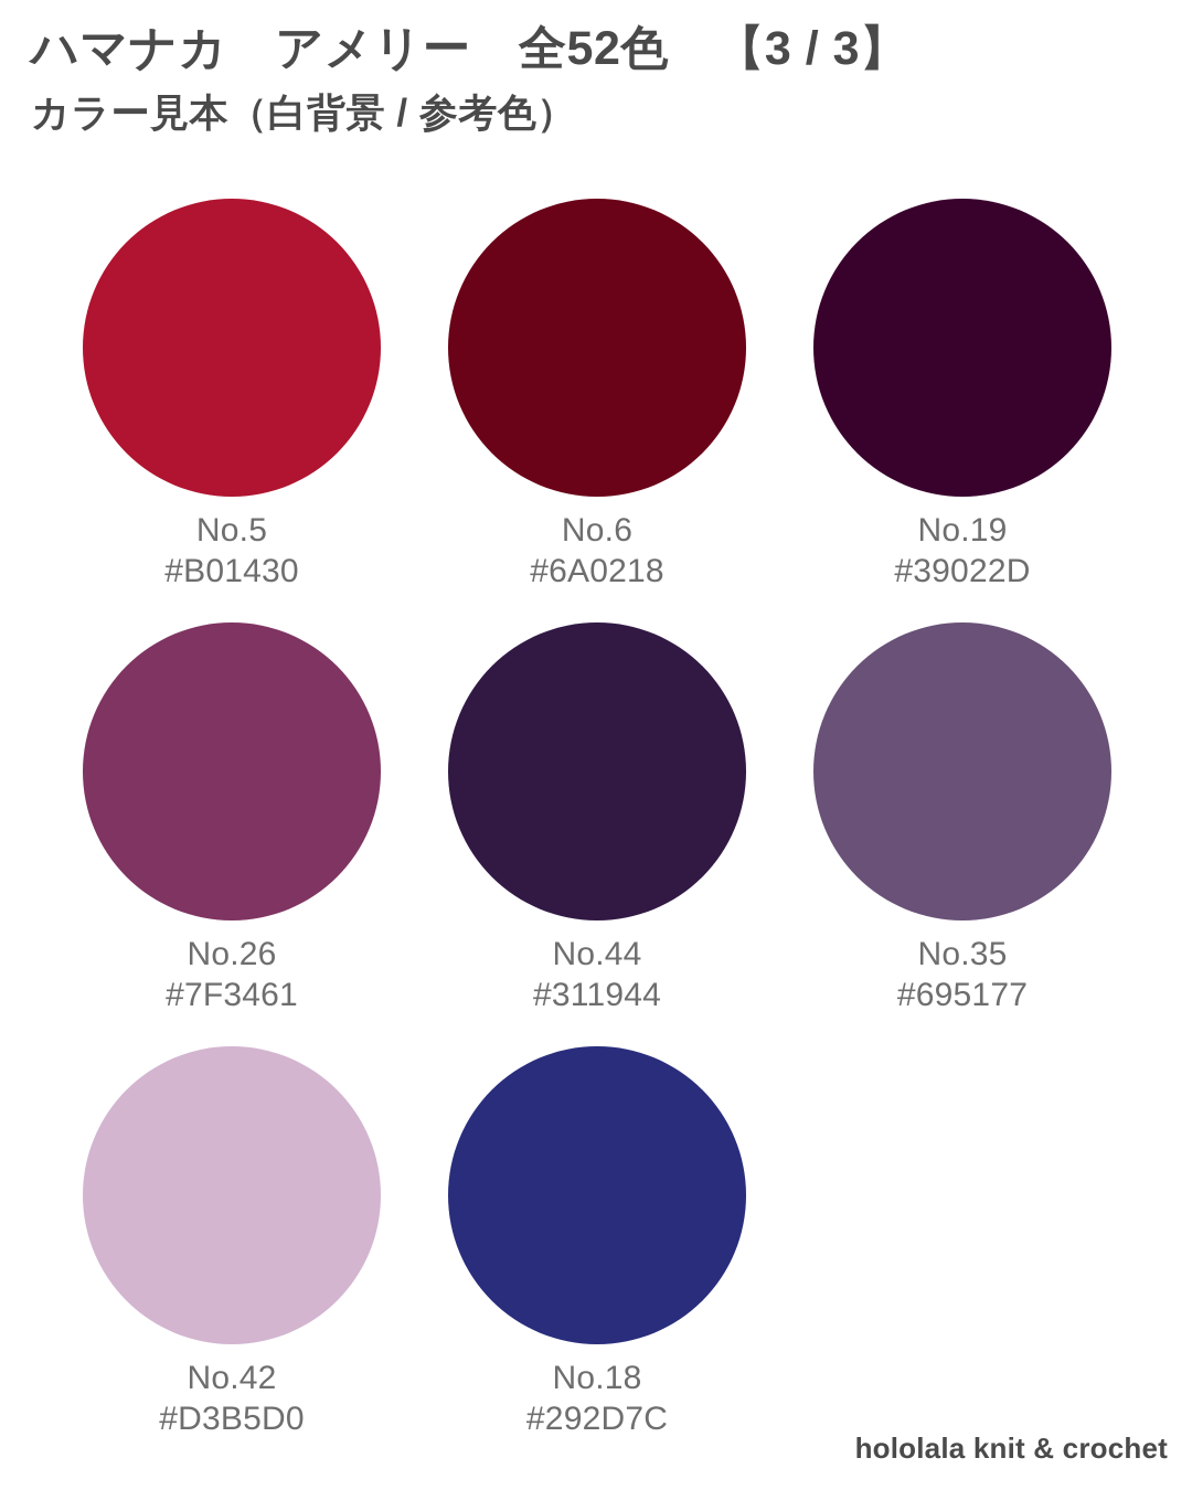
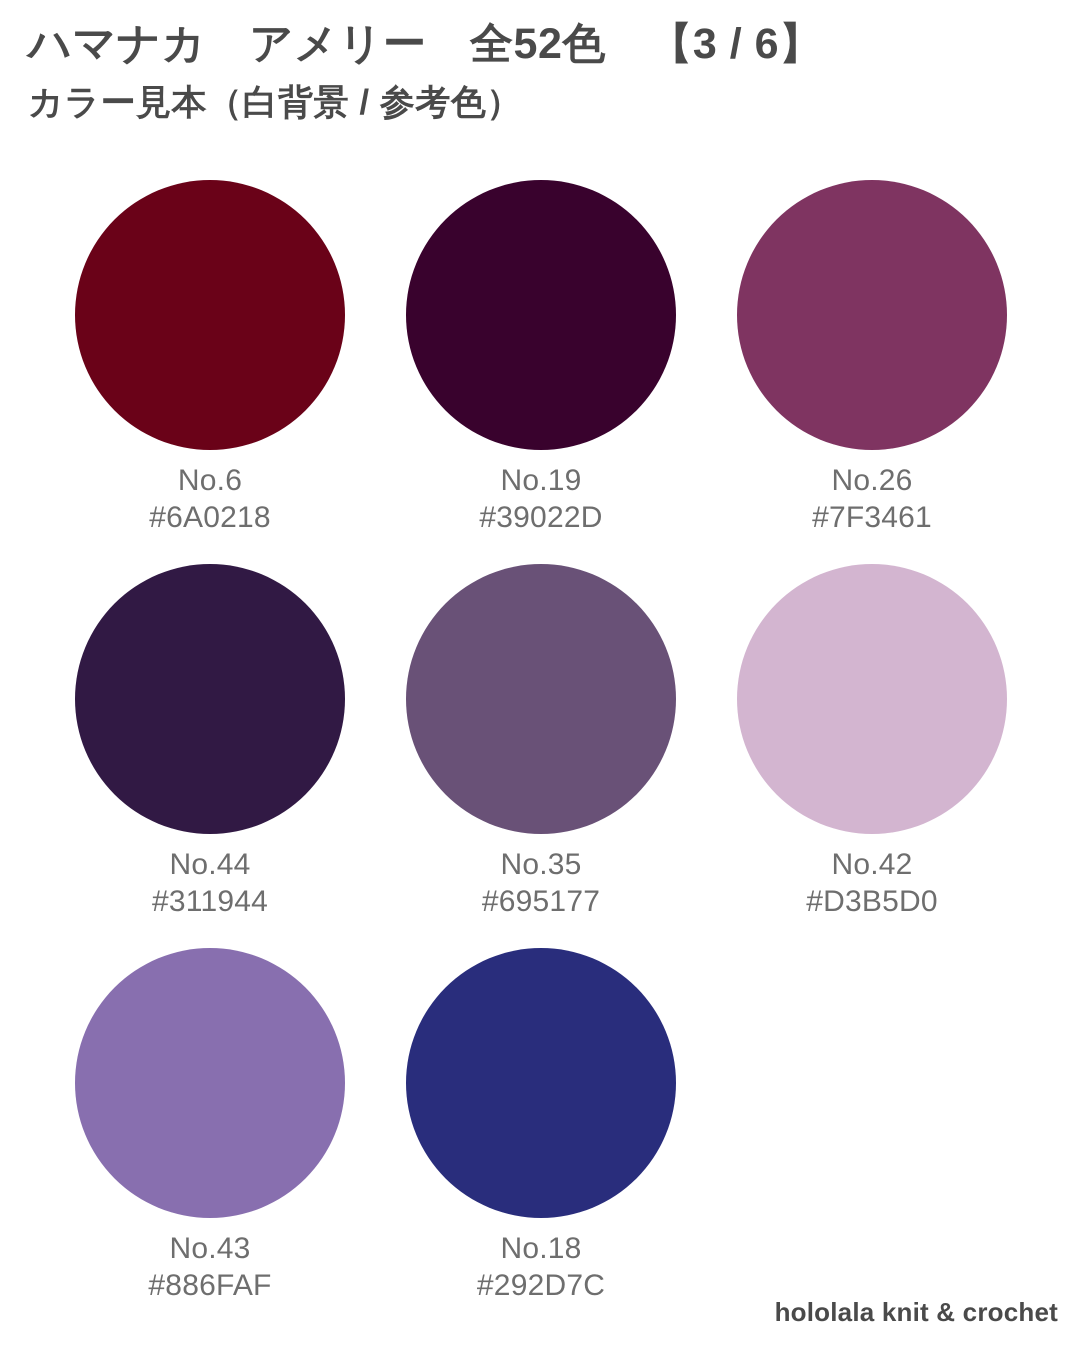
- ハマナカ アメリー 全52色 【3 / 3】
+ ハマナカ アメリー 全52色 【3 / 6】
  カラー見本（白背景 / 参考色）
- No.5
- #B01430
  No.6
  #6A0218
  No.19
  #39022D
  No.26
  #7F3461
  No.44
  #311944
  No.35
  #695177
  No.42
  #D3B5D0
+ No.43
+ #886FAF
  No.18
  #292D7C
  hololala knit & crochet
